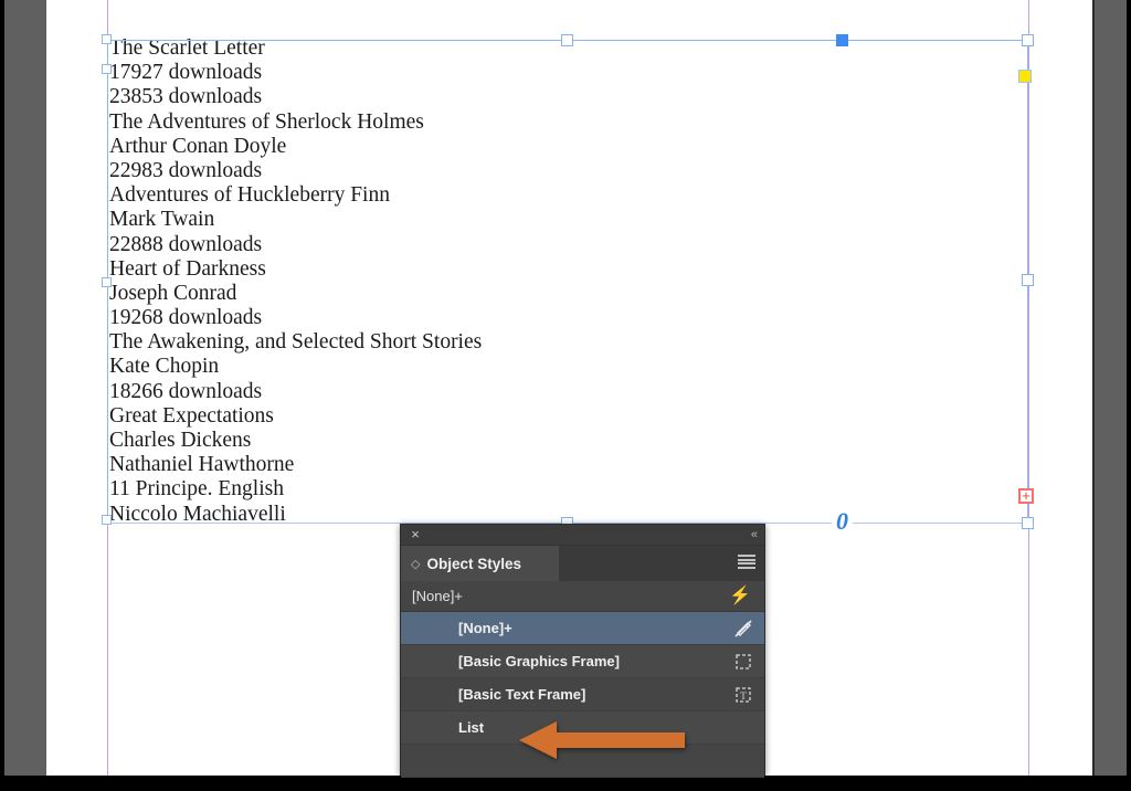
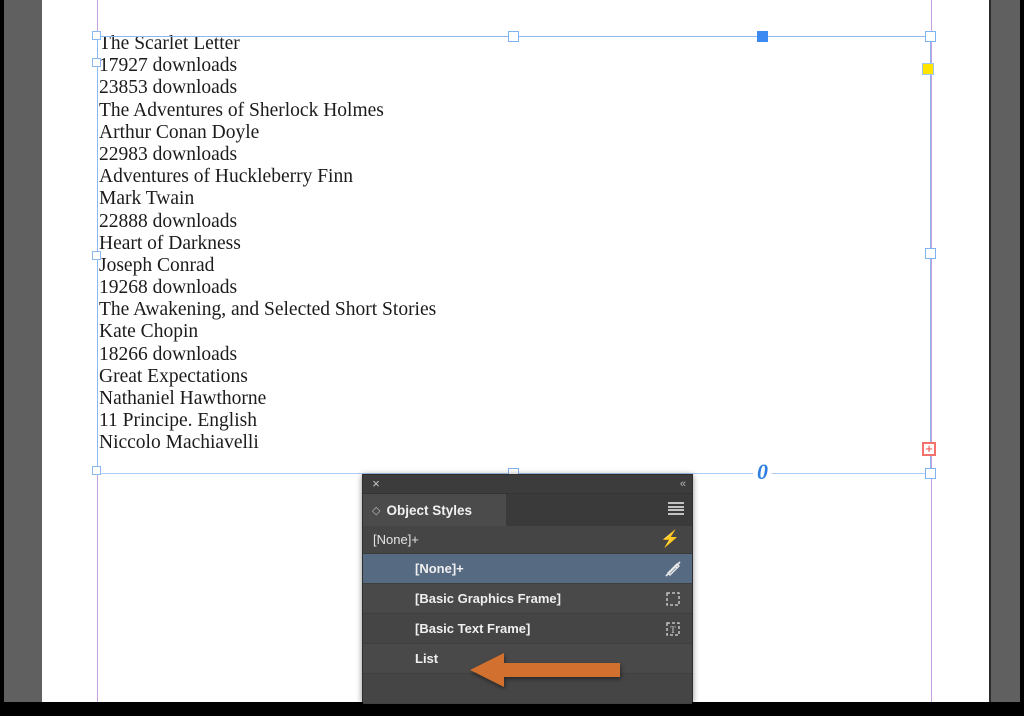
  The Scarlet Letter
  17927 downloads
  23853 downloads
  The Adventures of Sherlock Holmes
  Arthur Conan Doyle
  22983 downloads
  Adventures of Huckleberry Finn
  Mark Twain
  22888 downloads
  Heart of Darkness
  Joseph Conrad
  19268 downloads
  The Awakening, and Selected Short Stories
  Kate Chopin
  18266 downloads
  Great Expectations
- Charles Dickens
  Nathaniel Hawthorne
  11 Principe. English
  Niccolo Machiavelli
  0
  ×
  «
  ◇
  Object Styles
  [None]+
  ⚡
  [None]+
  [Basic Graphics Frame]
  [Basic Text Frame]
  T
  List
